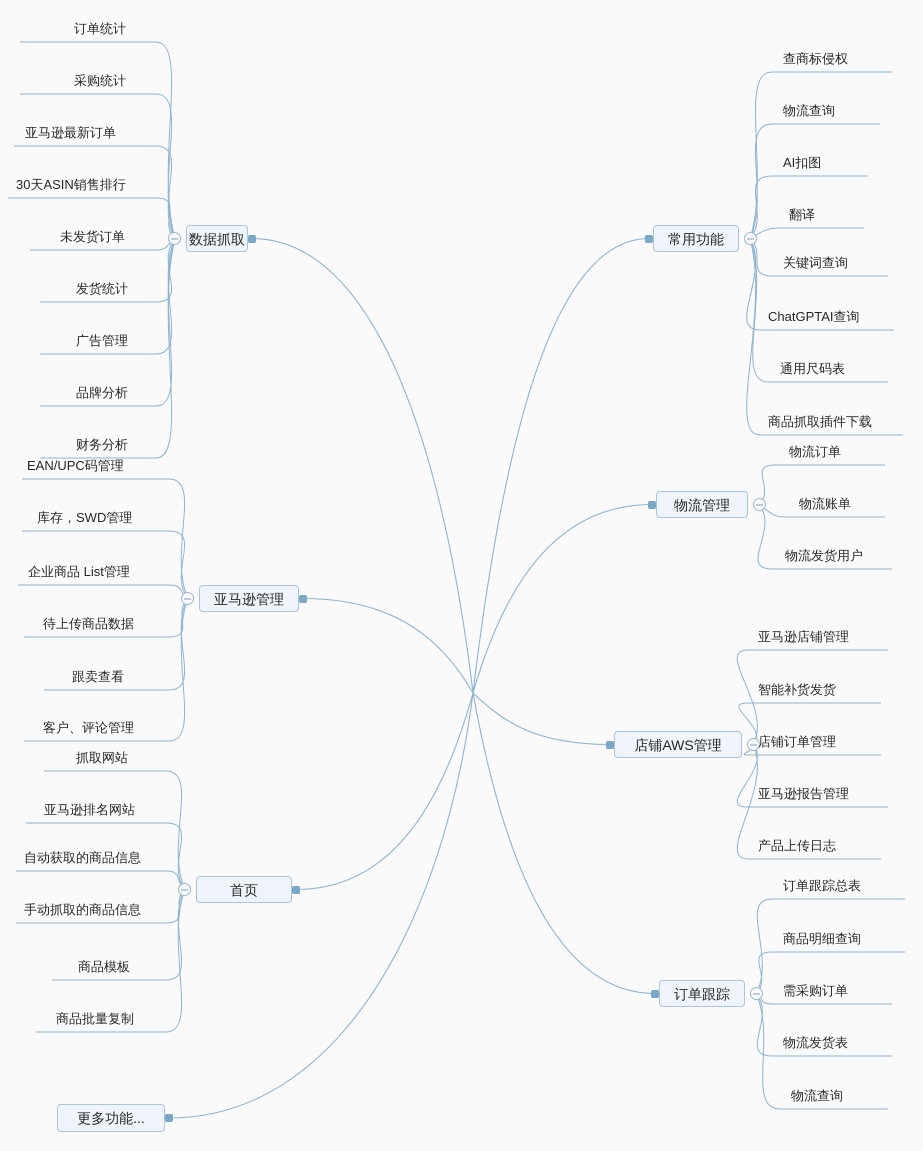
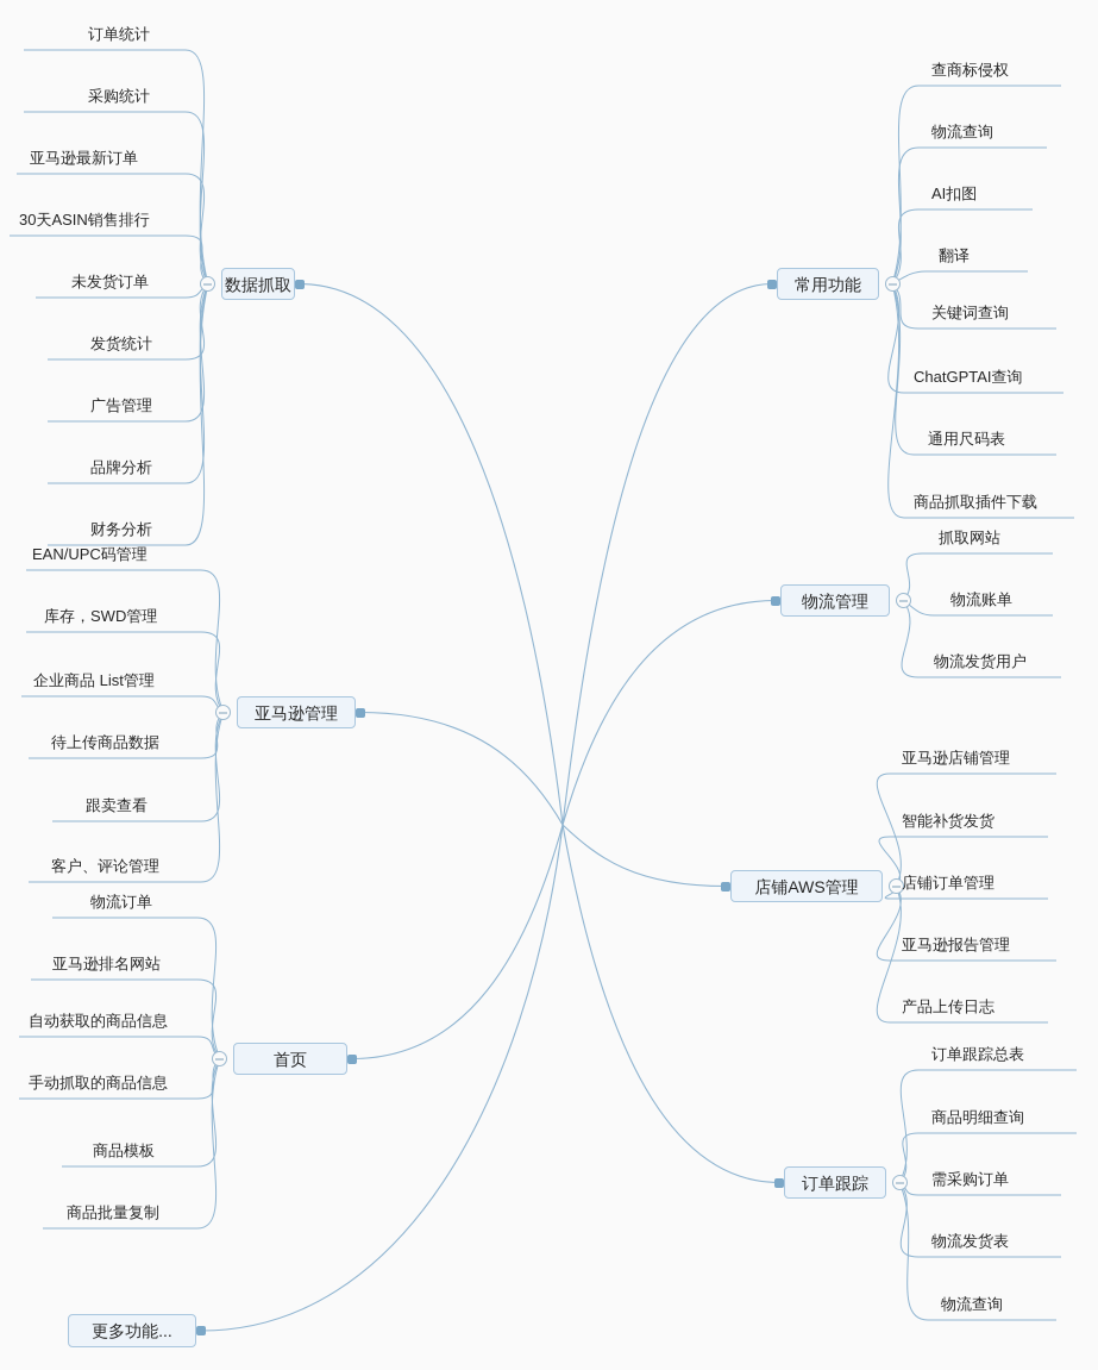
  数据抓取
  订单统计
  采购统计
  亚马逊最新订单
  30天ASIN销售排行
  未发货订单
  发货统计
  广告管理
  品牌分析
  财务分析
  亚马逊管理
  EAN/UPC码管理
  库存，SWD管理
  企业商品 List管理
  待上传商品数据
  跟卖查看
  客户、评论管理
  首页
- 抓取网站
+ 物流订单
  亚马逊排名网站
  自动获取的商品信息
  手动抓取的商品信息
  商品模板
  商品批量复制
  更多功能...
  常用功能
  查商标侵权
  物流查询
  AI扣图
  翻译
  关键词查询
  ChatGPTAI查询
  通用尺码表
  商品抓取插件下载
  物流管理
- 物流订单
+ 抓取网站
  物流账单
  物流发货用户
  店铺AWS管理
  亚马逊店铺管理
  智能补货发货
  店铺订单管理
  亚马逊报告管理
  产品上传日志
  订单跟踪
  订单跟踪总表
  商品明细查询
  需采购订单
  物流发货表
  物流查询
